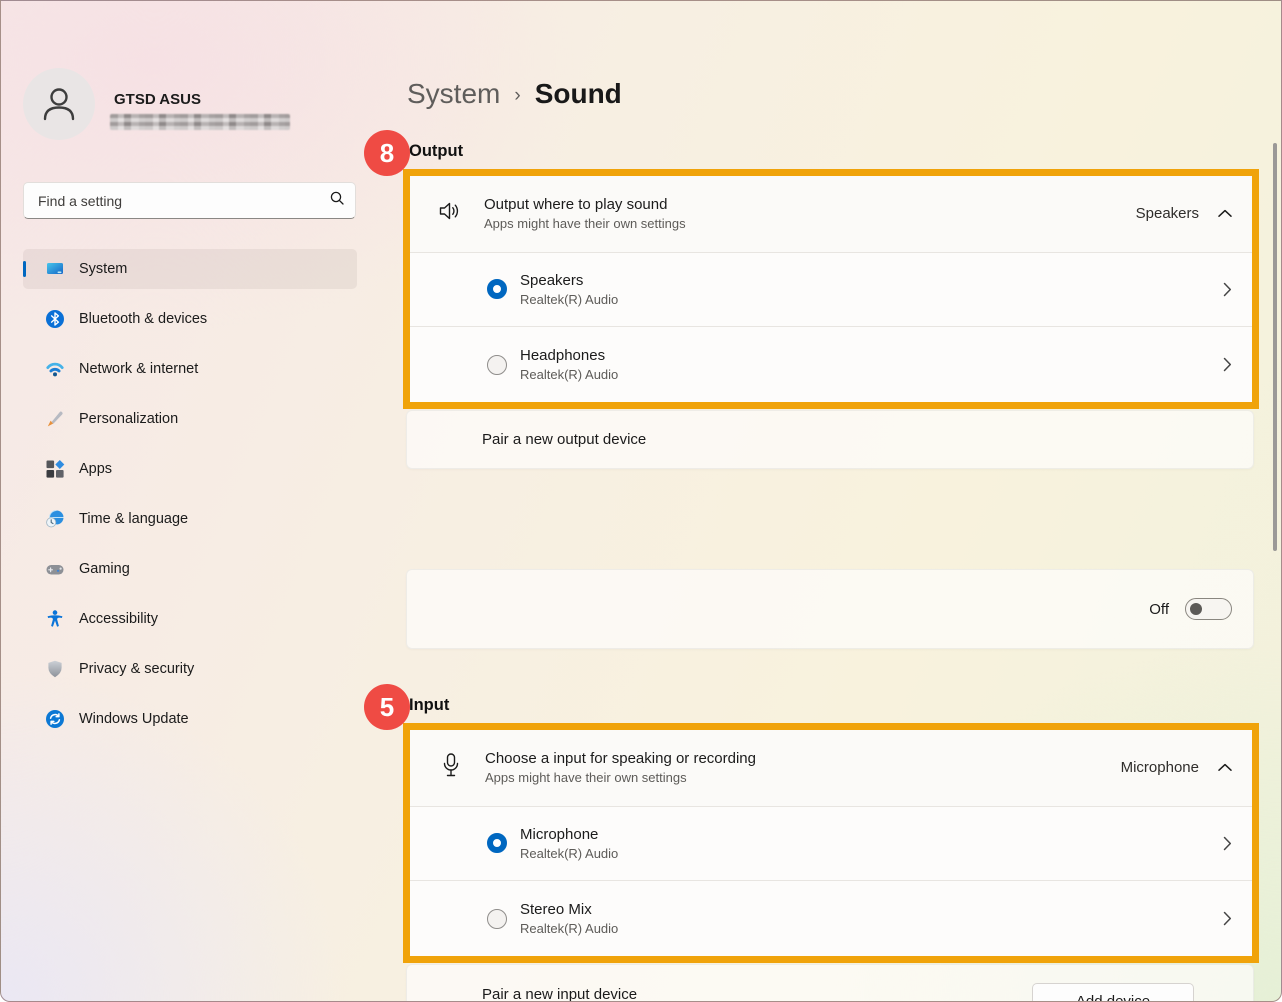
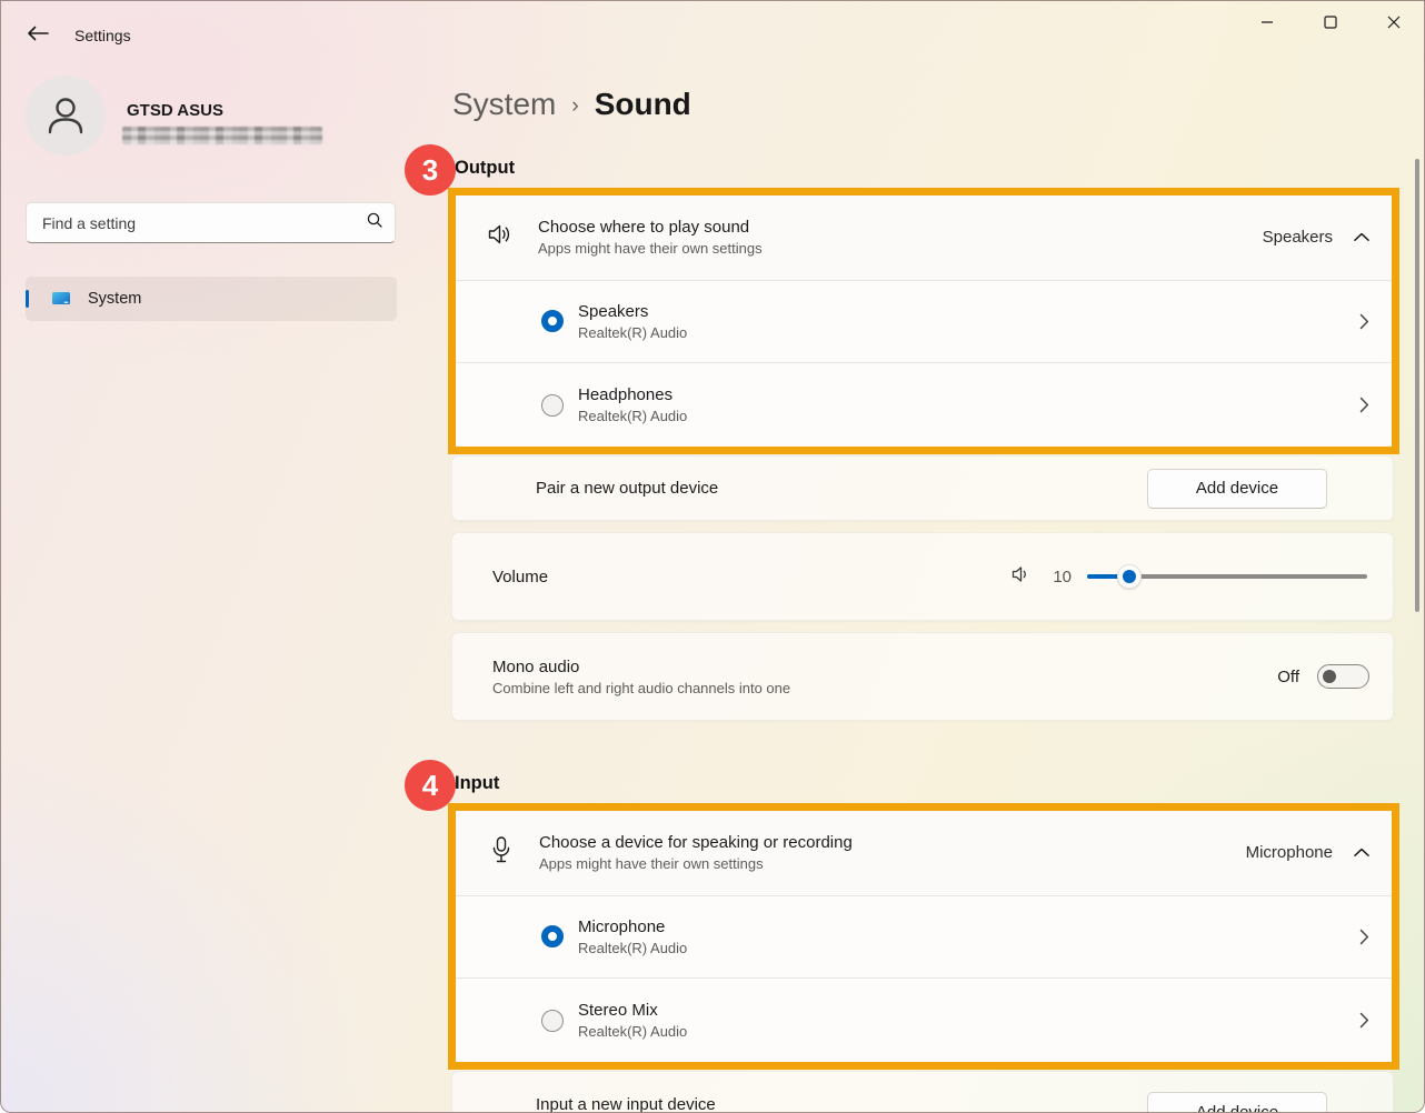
+ Settings
  GTSD ASUS
  Find a setting
  System
- Bluetooth & devices
- Network & internet
- Personalization
- Apps
- Time & language
- Gaming
- Accessibility
- Privacy & security
- Windows Update
  System
  ›
  Sound
- 8
+ 3
  Output
- Output where to play sound
+ Choose where to play sound
  Apps might have their own settings
  Speakers
  Speakers
  Realtek(R) Audio
  Headphones
  Realtek(R) Audio
  Pair a new output device
+ Add device
+ Volume
+ 10
+ Mono audio
+ Combine left and right audio channels into one
  Off
- 5
+ 4
  Input
- Choose a input for speaking or recording
+ Choose a device for speaking or recording
  Apps might have their own settings
  Microphone
  Microphone
  Realtek(R) Audio
  Stereo Mix
  Realtek(R) Audio
- Pair a new input device
+ Input a new input device
